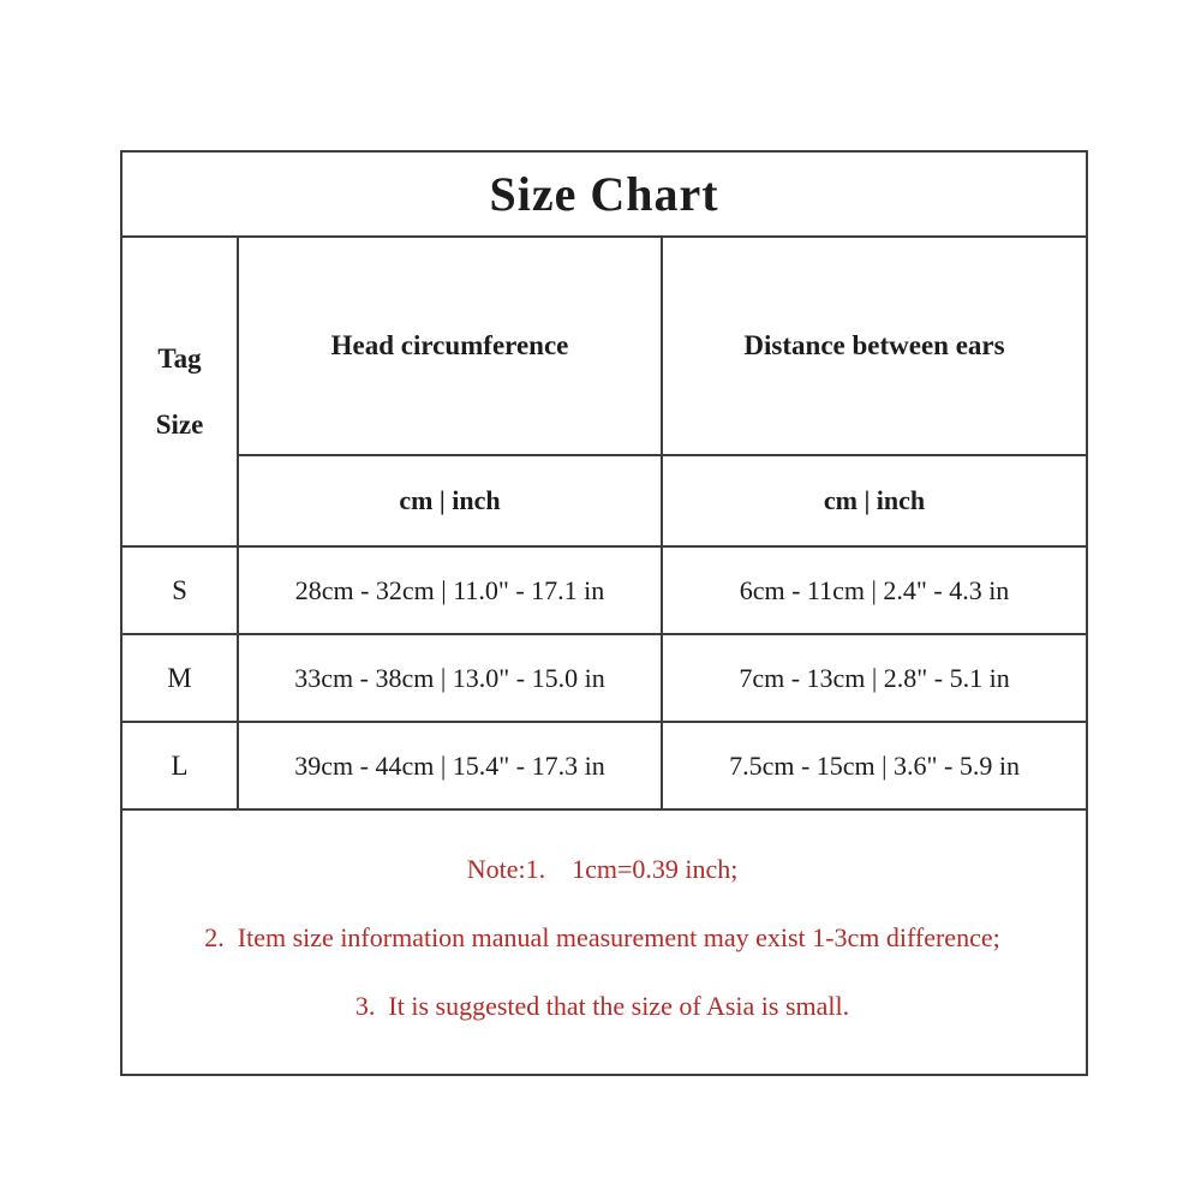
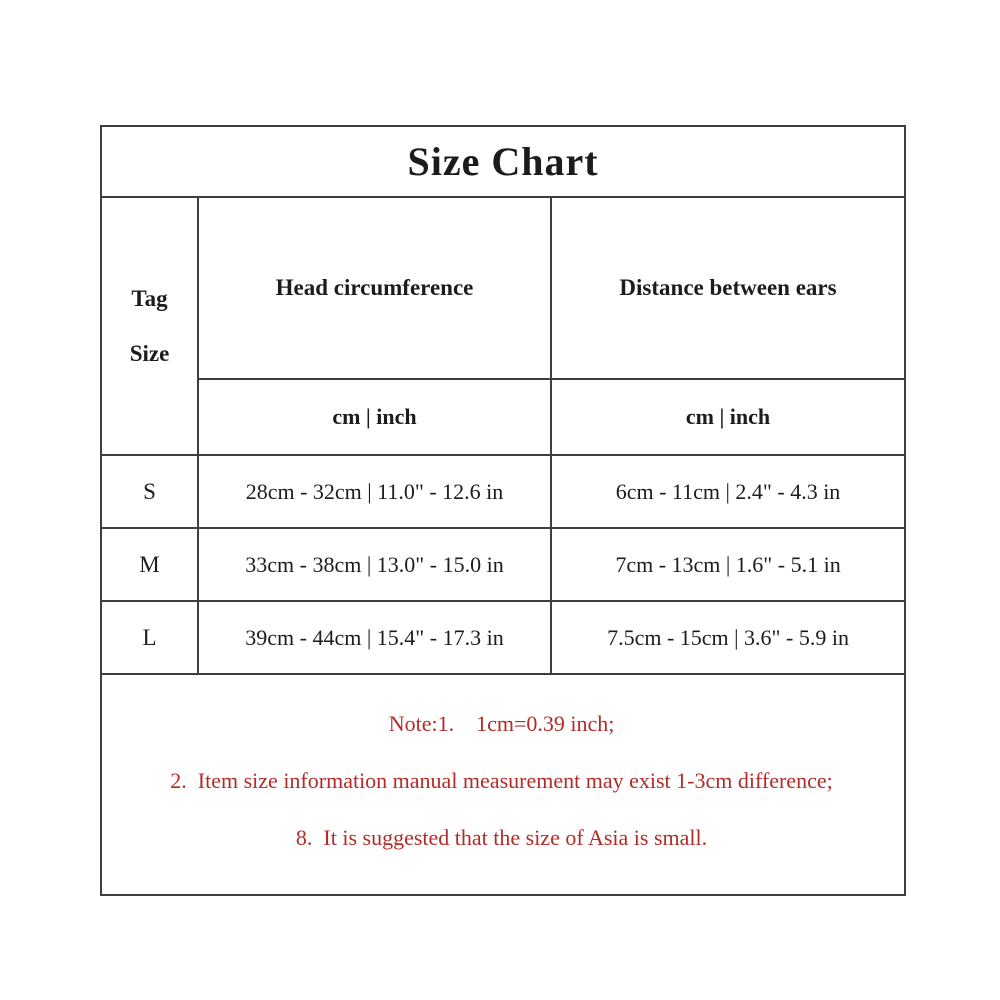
  Size Chart
  Tag Size	Head circumference	Distance between ears
  cm | inch	cm | inch
- S	28cm - 32cm | 11.0" - 17.1 in	6cm - 11cm | 2.4" - 4.3 in
+ S	28cm - 32cm | 11.0" - 12.6 in	6cm - 11cm | 2.4" - 4.3 in
- M	33cm - 38cm | 13.0" - 15.0 in	7cm - 13cm | 2.8" - 5.1 in
+ M	33cm - 38cm | 13.0" - 15.0 in	7cm - 13cm | 1.6" - 5.1 in
  L	39cm - 44cm | 15.4" - 17.3 in	7.5cm - 15cm | 3.6" - 5.9 in
- Note:1. 1cm=0.39 inch; 2. Item size information manual measurement may exist 1-3cm difference; 3. It is suggested that the size of Asia is small.
+ Note:1. 1cm=0.39 inch; 2. Item size information manual measurement may exist 1-3cm difference; 8. It is suggested that the size of Asia is small.
